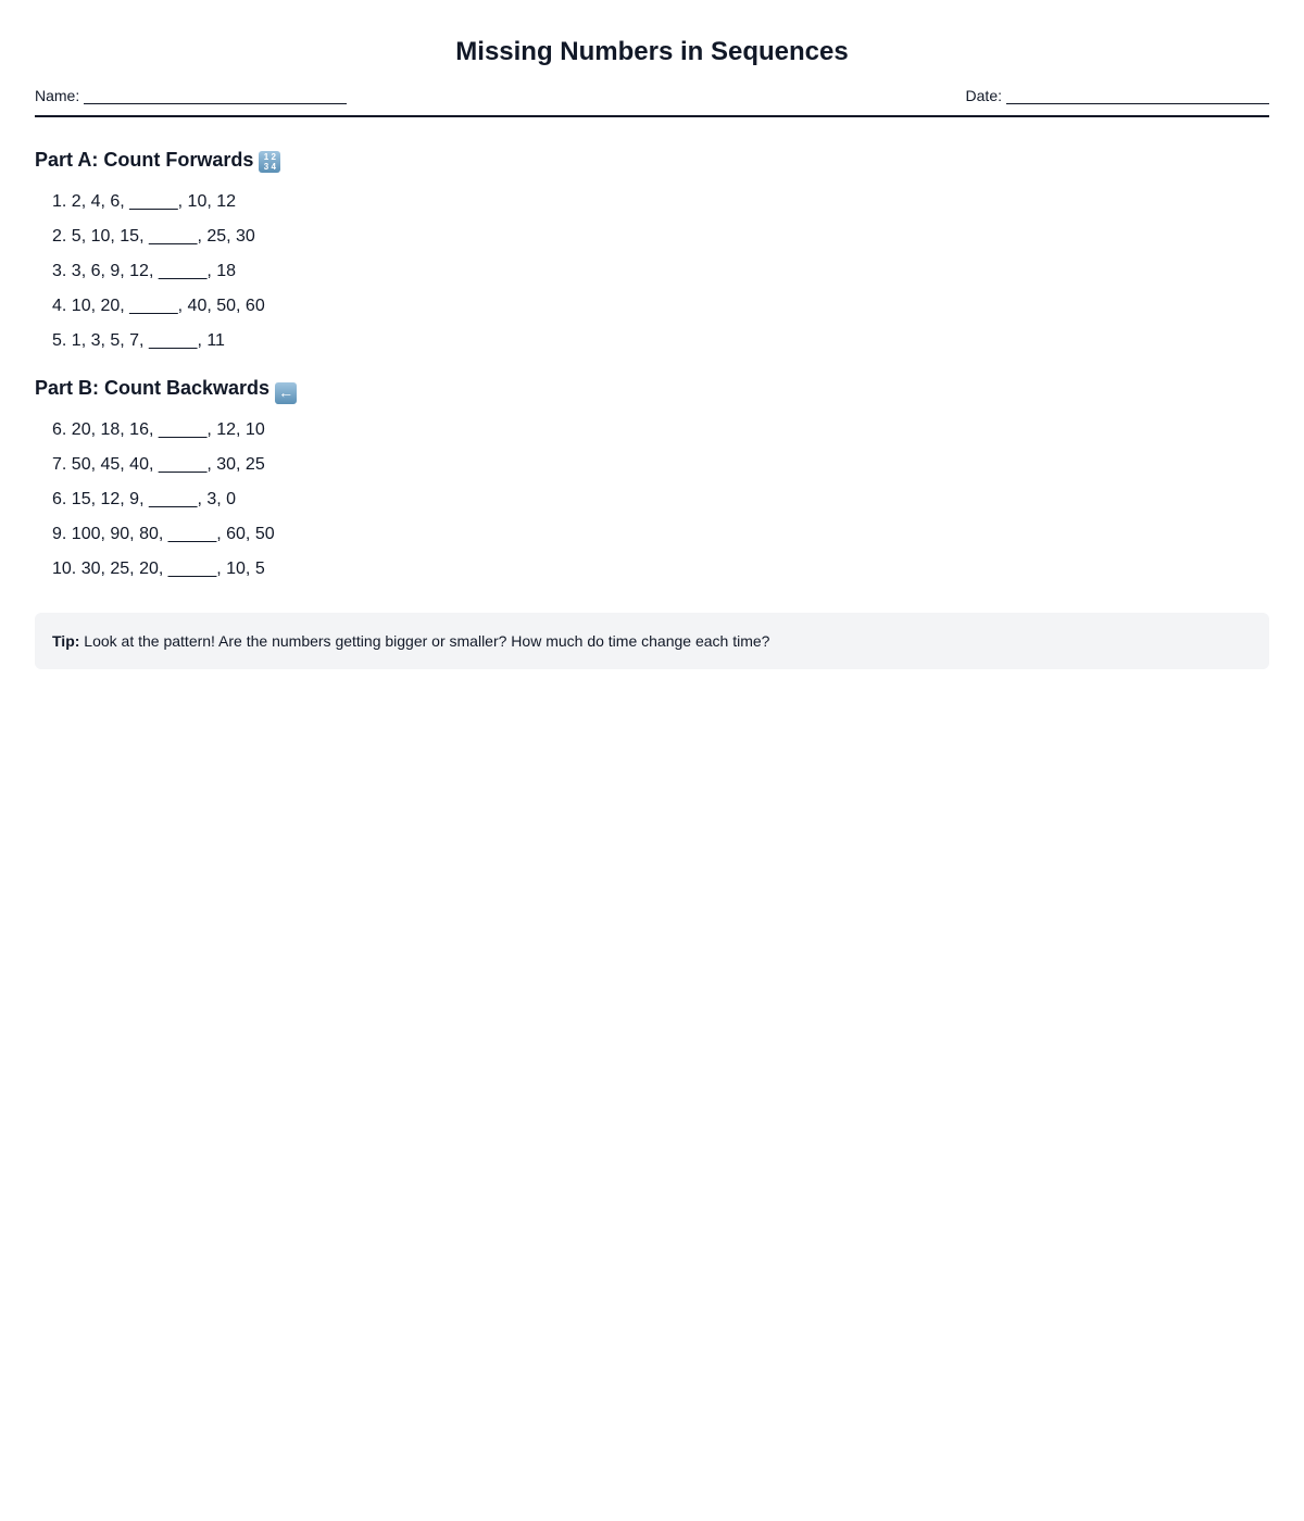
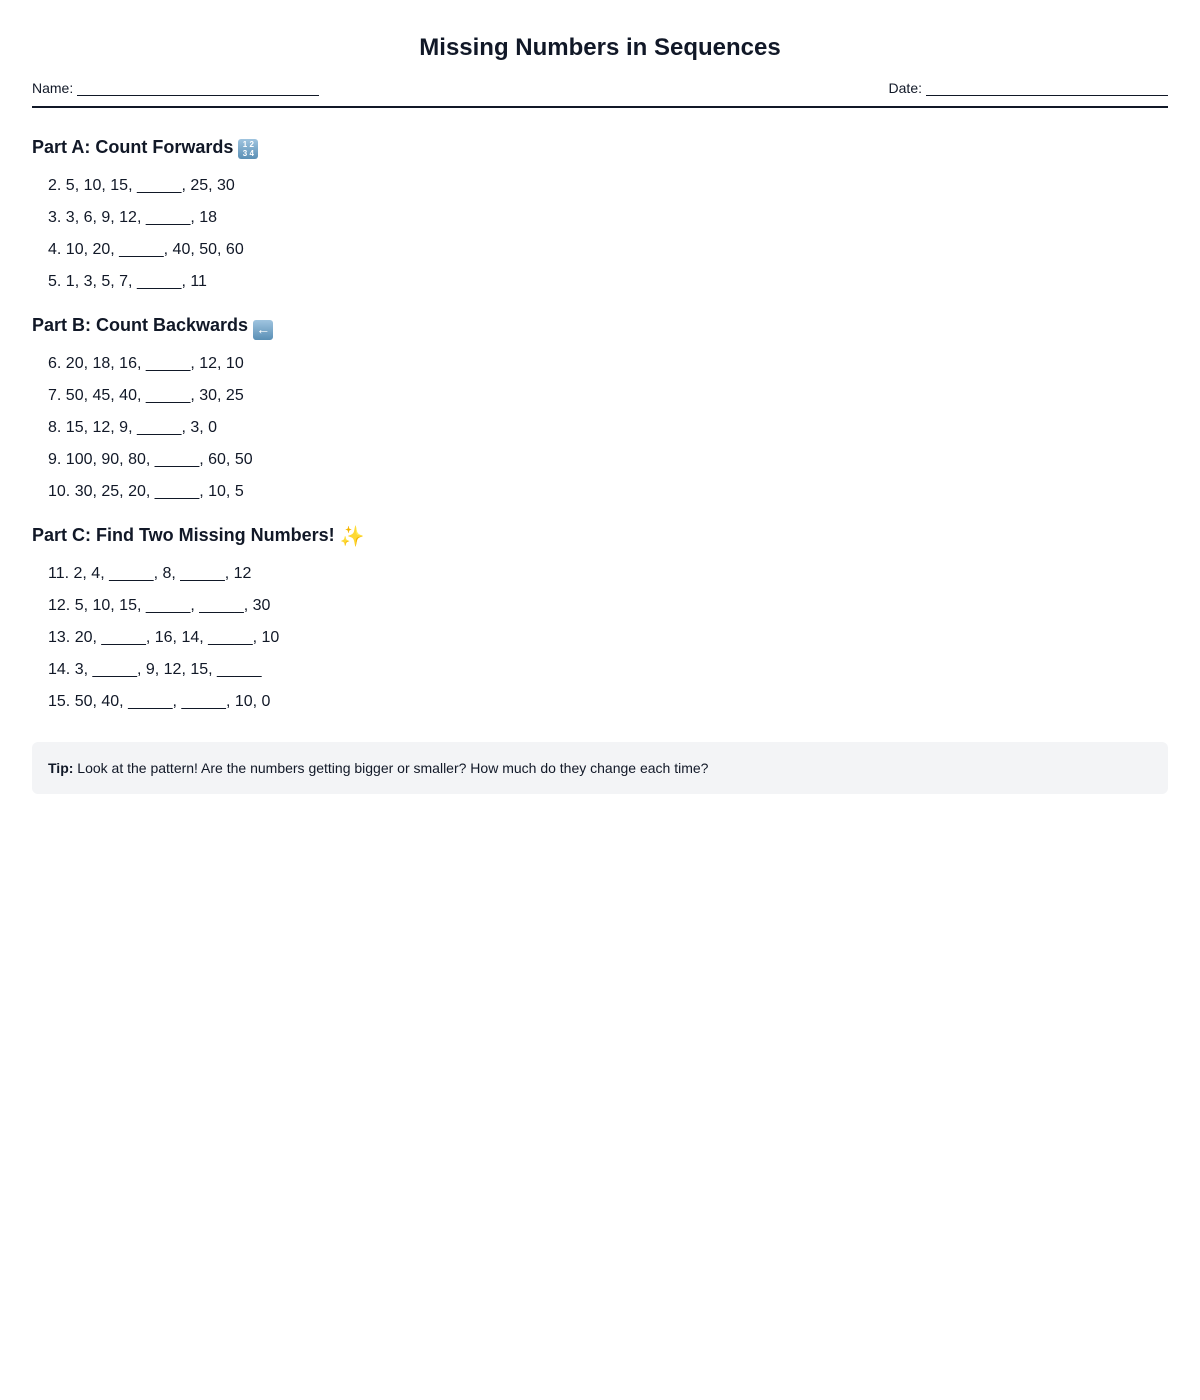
  Missing Numbers in Sequences
  Name:
  Date:
  Part A: Count Forwards 1 2
  3 4
- 1. 2, 4, 6, _____, 10, 12
  2. 5, 10, 15, _____, 25, 30
  3. 3, 6, 9, 12, _____, 18
  4. 10, 20, _____, 40, 50, 60
  5. 1, 3, 5, 7, _____, 11
  Part B: Count Backwards ←
  6. 20, 18, 16, _____, 12, 10
  7. 50, 45, 40, _____, 30, 25
- 6. 15, 12, 9, _____, 3, 0
+ 8. 15, 12, 9, _____, 3, 0
  9. 100, 90, 80, _____, 60, 50
  10. 30, 25, 20, _____, 10, 5
+ Part C: Find Two Missing Numbers! ✨
+ 11. 2, 4, _____, 8, _____, 12
+ 12. 5, 10, 15, _____, _____, 30
+ 13. 20, _____, 16, 14, _____, 10
+ 14. 3, _____, 9, 12, 15, _____
+ 15. 50, 40, _____, _____, 10, 0
- Tip: Look at the pattern! Are the numbers getting bigger or smaller? How much do time change each time?
+ Tip: Look at the pattern! Are the numbers getting bigger or smaller? How much do they change each time?
